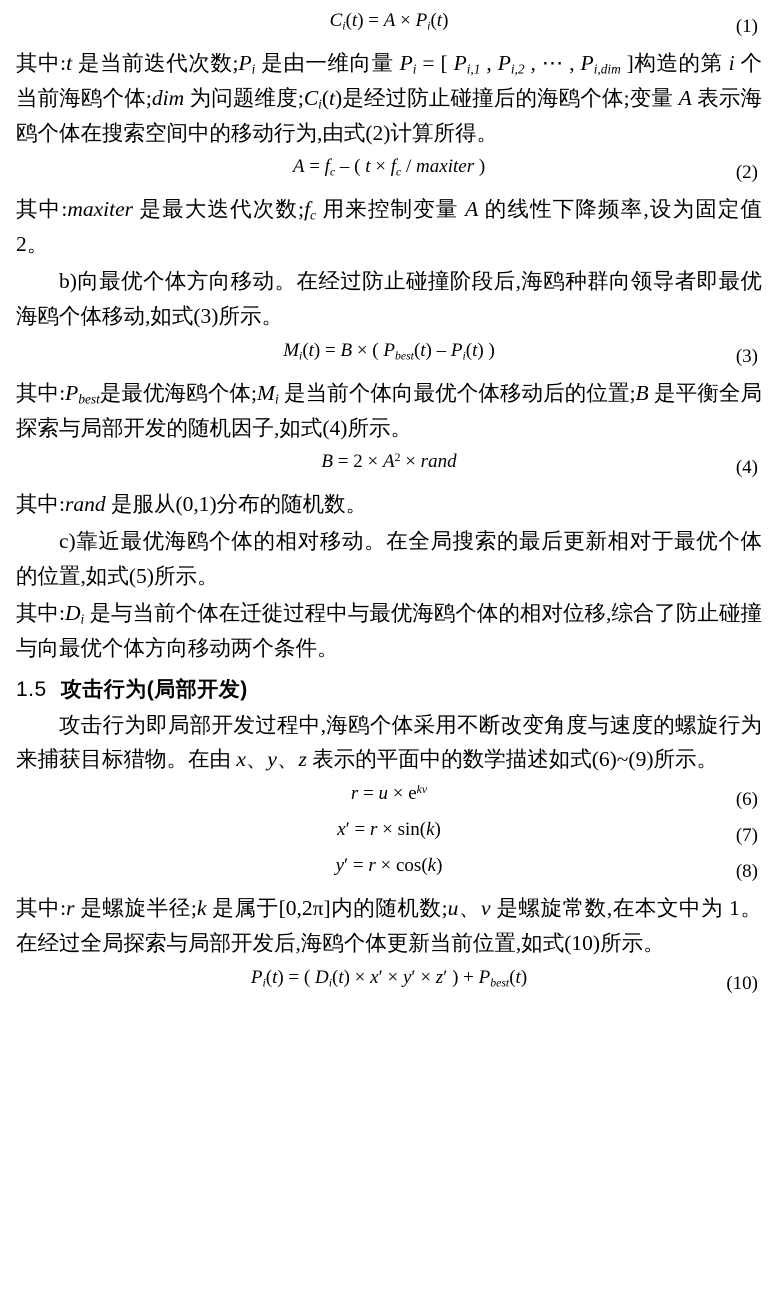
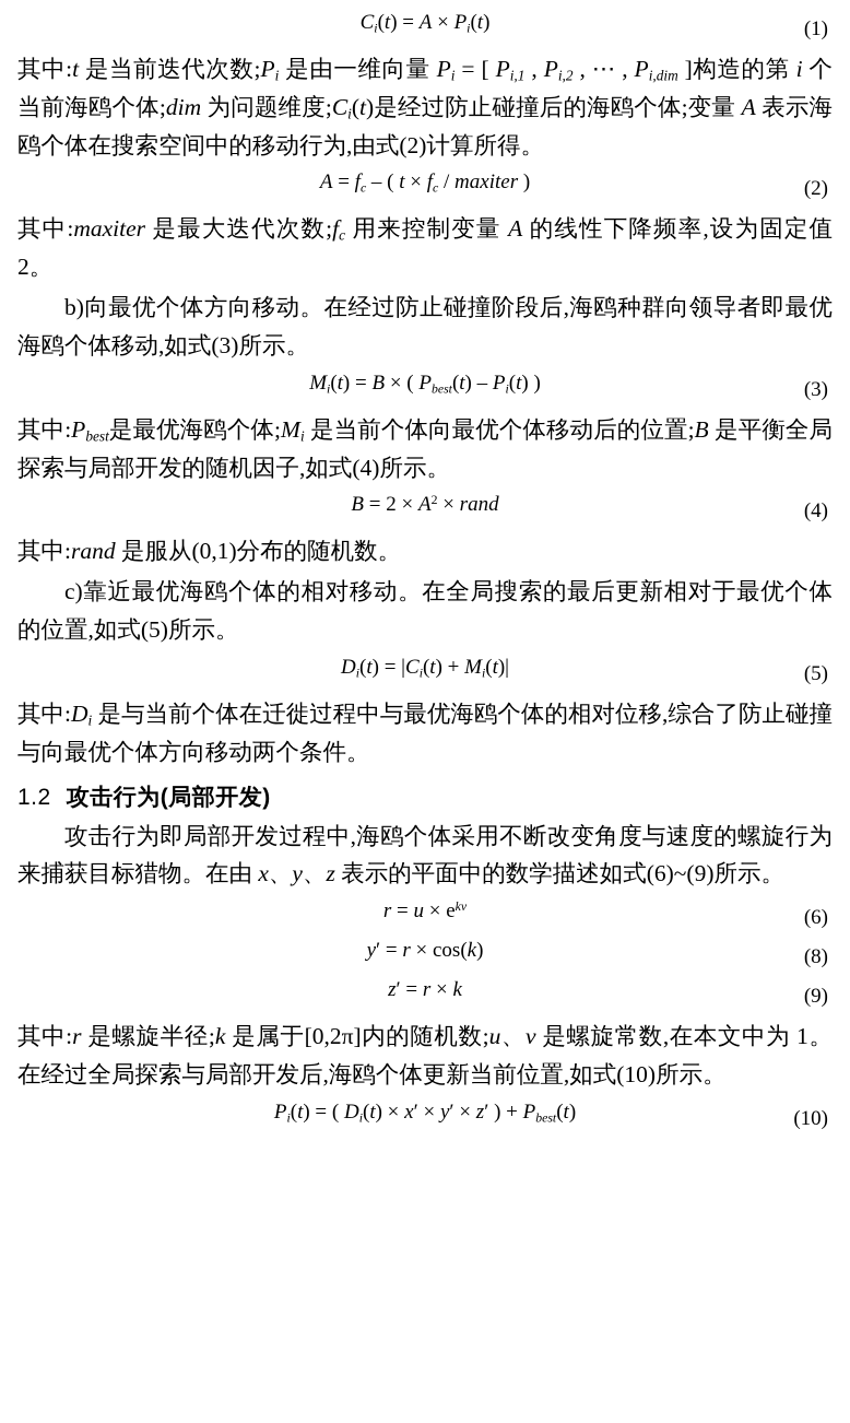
  Ci(t) = A × Pi(t)
  (1)
  其中:t 是当前迭代次数;Pi 是由一维向量 Pi = [ Pi,1 , Pi,2 , ⋯ , Pi,dim ]构造的第 i 个当前海鸥个体;dim 为问题维度;Ci(t)是经过防止碰撞后的海鸥个体;变量 A 表示海鸥个体在搜索空间中的移动行为,由式(2)计算所得。
  A = fc – ( t × fc / maxiter )
  (2)
  其中:maxiter 是最大迭代次数;fc 用来控制变量 A 的线性下降频率,设为固定值 2。
  b)向最优个体方向移动。在经过防止碰撞阶段后,海鸥种群向领导者即最优海鸥个体移动,如式(3)所示。
  Mi(t) = B × ( Pbest(t) – Pi(t) )
  (3)
  其中:Pbest是最优海鸥个体;Mi 是当前个体向最优个体移动后的位置;B 是平衡全局探索与局部开发的随机因子,如式(4)所示。
  B = 2 × A2 × rand
  (4)
  其中:rand 是服从(0,1)分布的随机数。
  c)靠近最优海鸥个体的相对移动。在全局搜索的最后更新相对于最优个体的位置,如式(5)所示。
+ Di(t) = |Ci(t) + Mi(t)|
+ (5)
  其中:Di 是与当前个体在迁徙过程中与最优海鸥个体的相对位移,综合了防止碰撞与向最优个体方向移动两个条件。
- 1.5 攻击行为(局部开发)
+ 1.2 攻击行为(局部开发)
  攻击行为即局部开发过程中,海鸥个体采用不断改变角度与速度的螺旋行为来捕获目标猎物。在由 x、y、z 表示的平面中的数学描述如式(6)~(9)所示。
  r = u × ekv
  (6)
- x′ = r × sin(k)
- (7)
  y′ = r × cos(k)
  (8)
+ z′ = r × k
+ (9)
  其中:r 是螺旋半径;k 是属于[0,2π]内的随机数;u、v 是螺旋常数,在本文中为 1。在经过全局探索与局部开发后,海鸥个体更新当前位置,如式(10)所示。
  Pi(t) = ( Di(t) × x′ × y′ × z′ ) + Pbest(t)
  (10)
